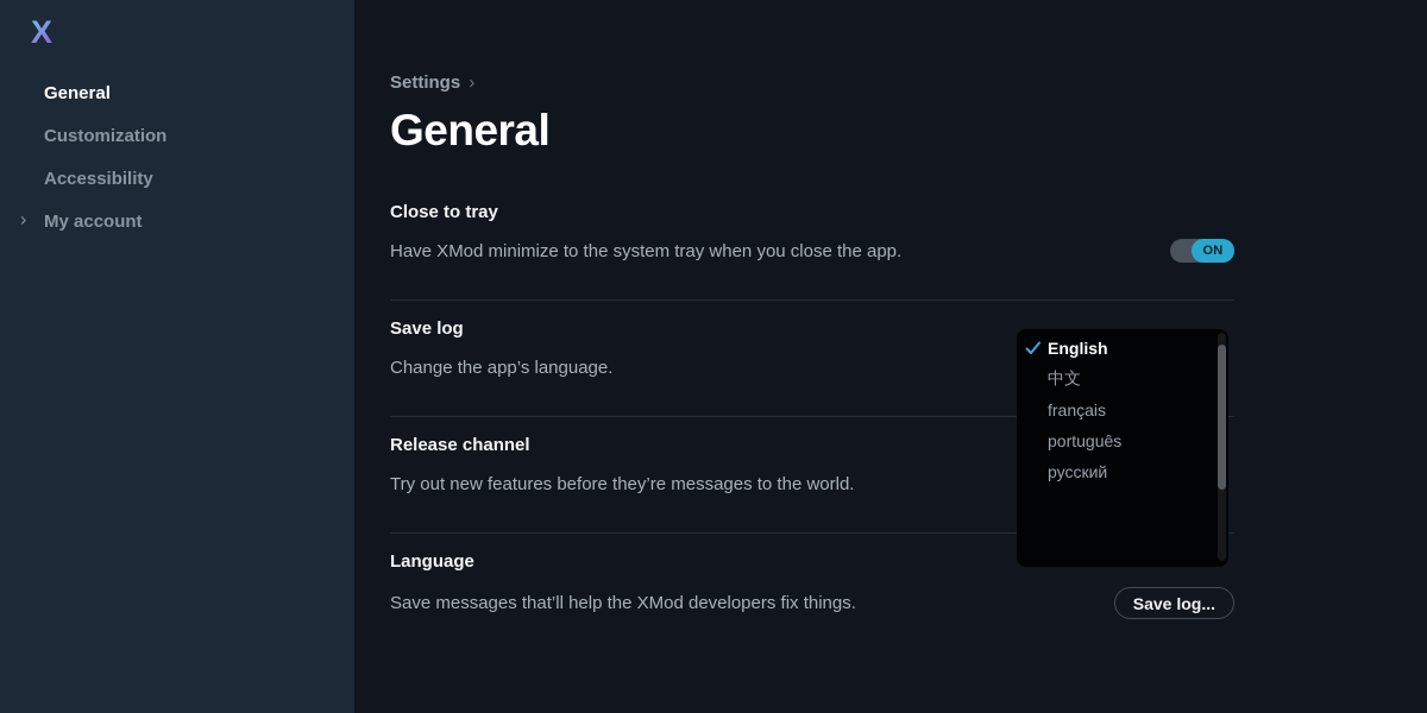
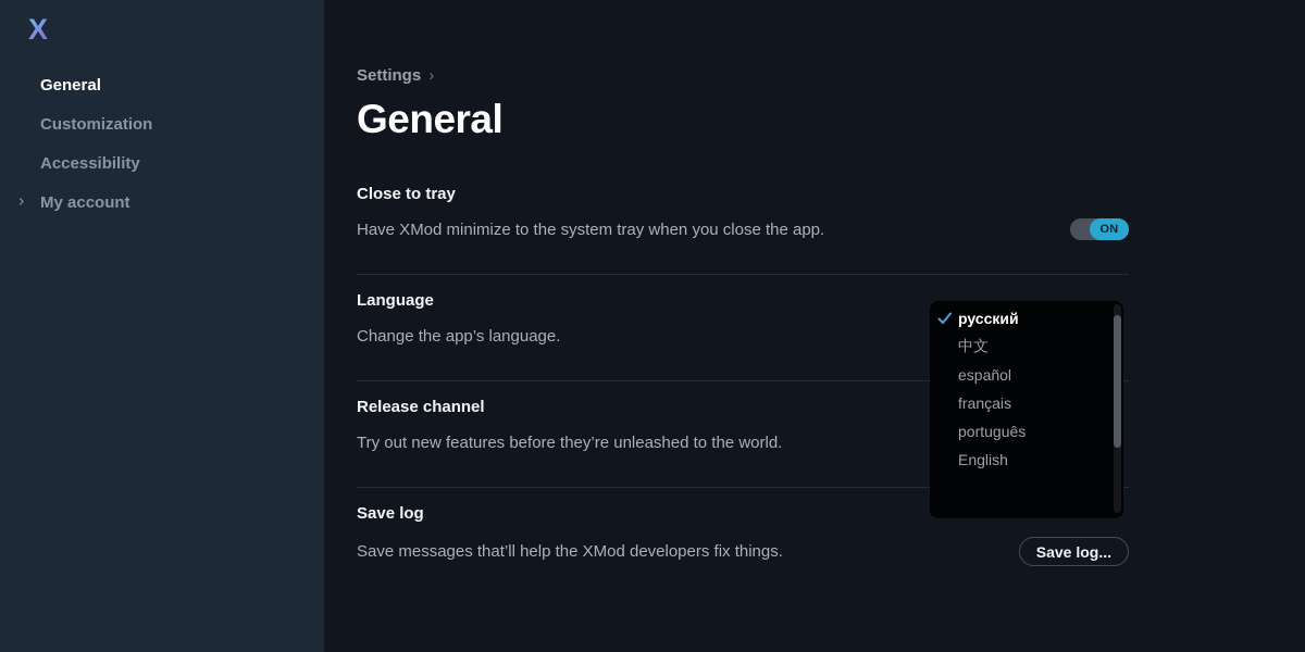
  X
  General
  Customization
  Accessibility
  ›
  My account
  Settings
  ›
  General
  Close to tray
  Have XMod minimize to the system tray when you close the app.
  ON
- Save log
+ Language
  Change the app’s language.
  Release channel
- Try out new features before they’re messages to the world.
+ Try out new features before they’re unleashed to the world.
- Language
+ Save log
  Save messages that’ll help the XMod developers fix things.
  Save log...
- English
+ русский
  中文
+ español
  français
  português
- русский
+ English
